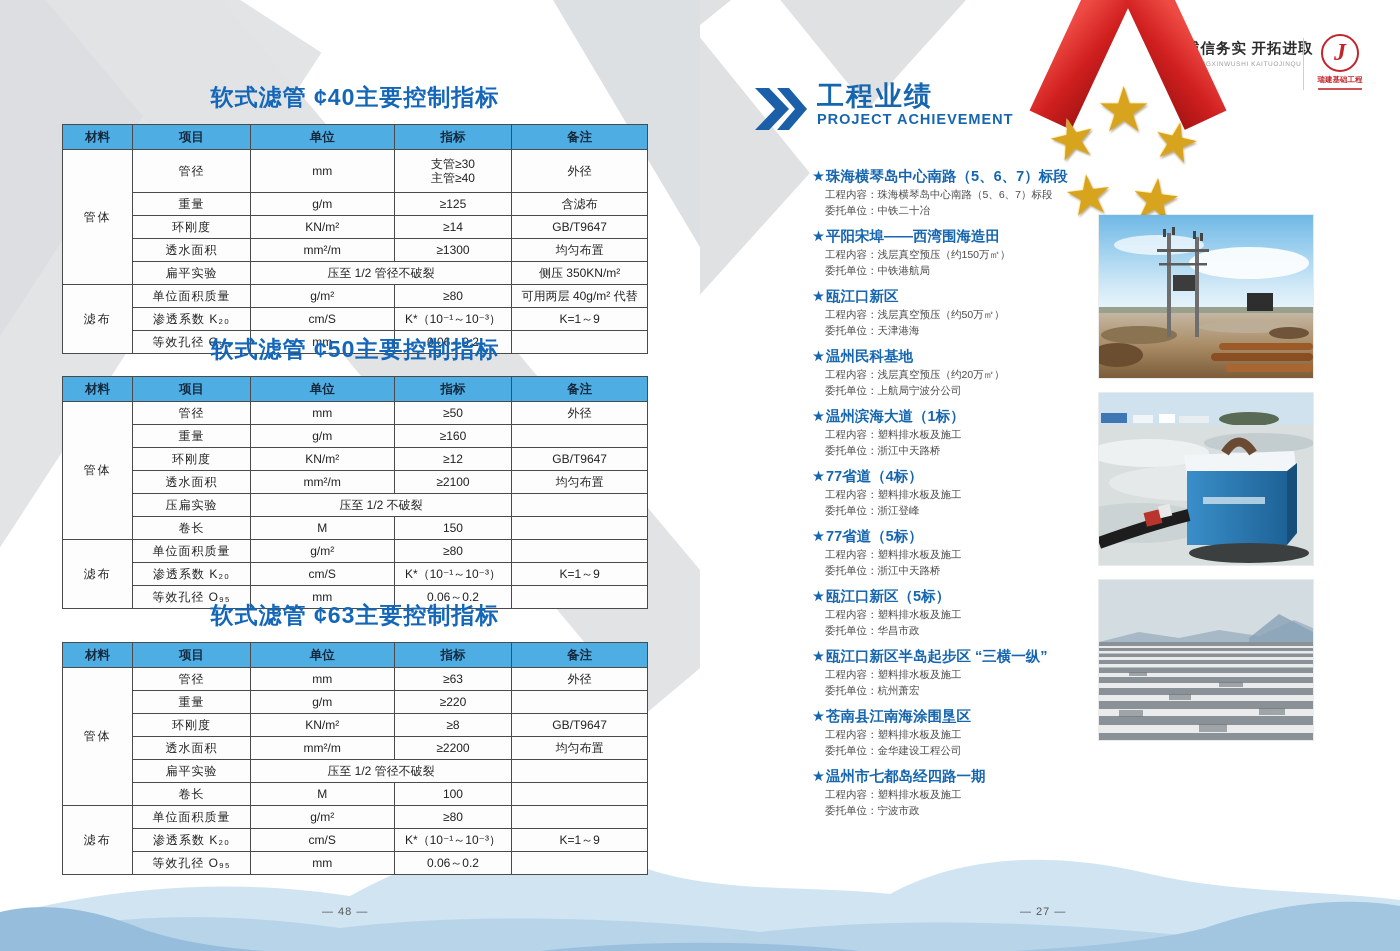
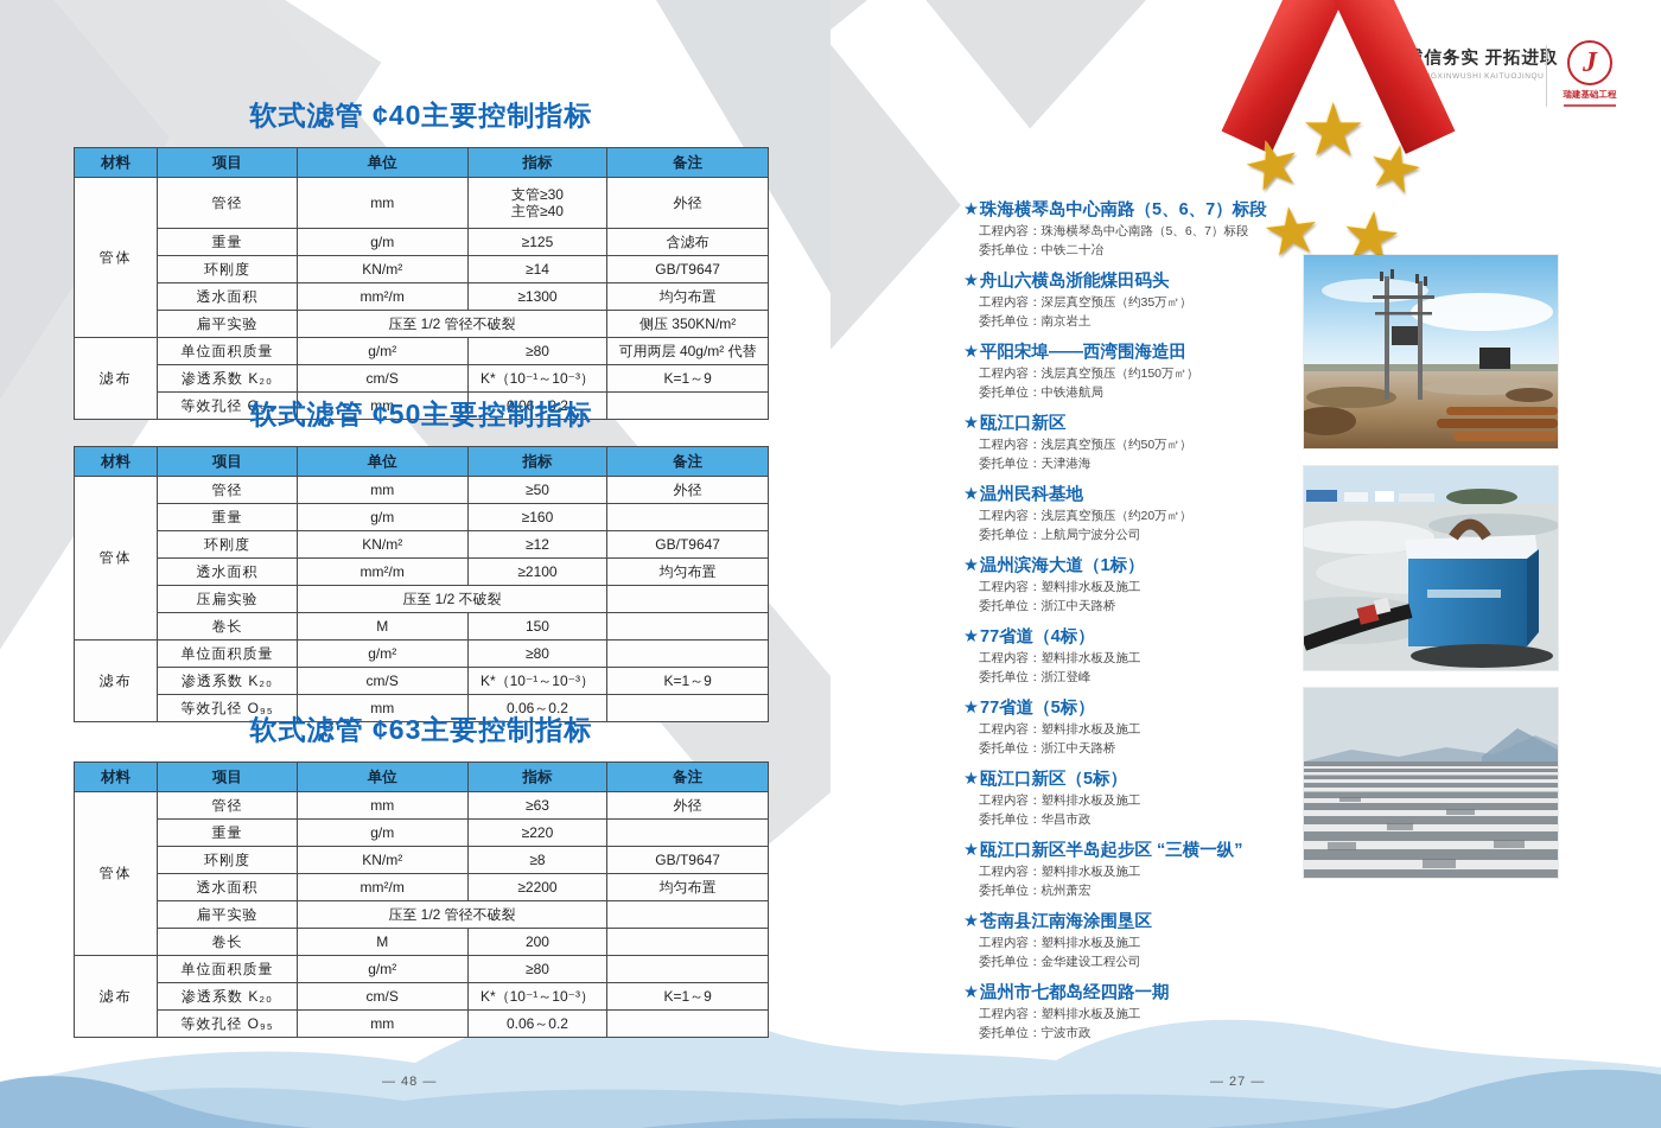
  软式滤管 ¢40主要控制指标
  材料	项目	单位	指标	备注
  管体	管径	mm	支管≥30 主管≥40	外径
  重量	g/m	≥125	含滤布
  环刚度	KN/m²	≥14	GB/T9647
  透水面积	mm²/m	≥1300	均匀布置
  扁平实验	压至 1/2 管径不破裂	侧压 350KN/m²
  滤布	单位面积质量	g/m²	≥80	可用两层 40g/m² 代替
  渗透系数 K₂₀	cm/S	K*（10⁻¹～10⁻³）	K=1～9
  等效孔径 O₉₅	mm	0.06～0.2
  软式滤管 ¢50主要控制指标
  材料	项目	单位	指标	备注
  管体	管径	mm	≥50	外径
  重量	g/m	≥160
  环刚度	KN/m²	≥12	GB/T9647
  透水面积	mm²/m	≥2100	均匀布置
  压扁实验	压至 1/2 不破裂
  卷长	M	150
  滤布	单位面积质量	g/m²	≥80
  渗透系数 K₂₀	cm/S	K*（10⁻¹～10⁻³）	K=1～9
  等效孔径 O₉₅	mm	0.06～0.2
  软式滤管 ¢63主要控制指标
  材料	项目	单位	指标	备注
  管体	管径	mm	≥63	外径
  重量	g/m	≥220
  环刚度	KN/m²	≥8	GB/T9647
  透水面积	mm²/m	≥2200	均匀布置
  扁平实验	压至 1/2 管径不破裂
- 卷长	M	100
+ 卷长	M	200
  滤布	单位面积质量	g/m²	≥80
  渗透系数 K₂₀	cm/S	K*（10⁻¹～10⁻³）	K=1～9
  等效孔径 O₉₅	mm	0.06～0.2
- 工程业绩
- PROJECT ACHIEVEMENT
  信务实 开拓进取
  J
  瑞建基础工程
  ★
  ★珠海横琴岛中心南路（5、6、7）标段
  工程内容：珠海横琴岛中心南路（5、6、7）标段
  委托单位：中铁二十冶
+ ★舟山六横岛浙能煤田码头
+ 工程内容：深层真空预压（约35万㎡）
+ 委托单位：南京岩土
  ★平阳宋埠——西湾围海造田
  工程内容：浅层真空预压（约150万㎡）
  委托单位：中铁港航局
  ★瓯江口新区
  工程内容：浅层真空预压（约50万㎡）
  委托单位：天津港海
  ★温州民科基地
  工程内容：浅层真空预压（约20万㎡）
  委托单位：上航局宁波分公司
  ★温州滨海大道（1标）
  工程内容：塑料排水板及施工
  委托单位：浙江中天路桥
  ★77省道（4标）
  工程内容：塑料排水板及施工
  委托单位：浙江登峰
  ★77省道（5标）
  工程内容：塑料排水板及施工
  委托单位：浙江中天路桥
  ★瓯江口新区（5标）
  工程内容：塑料排水板及施工
  委托单位：华昌市政
  ★瓯江口新区半岛起步区 “三横一纵”
  工程内容：塑料排水板及施工
  委托单位：杭州萧宏
  ★苍南县江南海涂围垦区
  工程内容：塑料排水板及施工
  委托单位：金华建设工程公司
  ★温州市七都岛经四路一期
  工程内容：塑料排水板及施工
  委托单位：宁波市政
  — 48 —
  — 27 —
